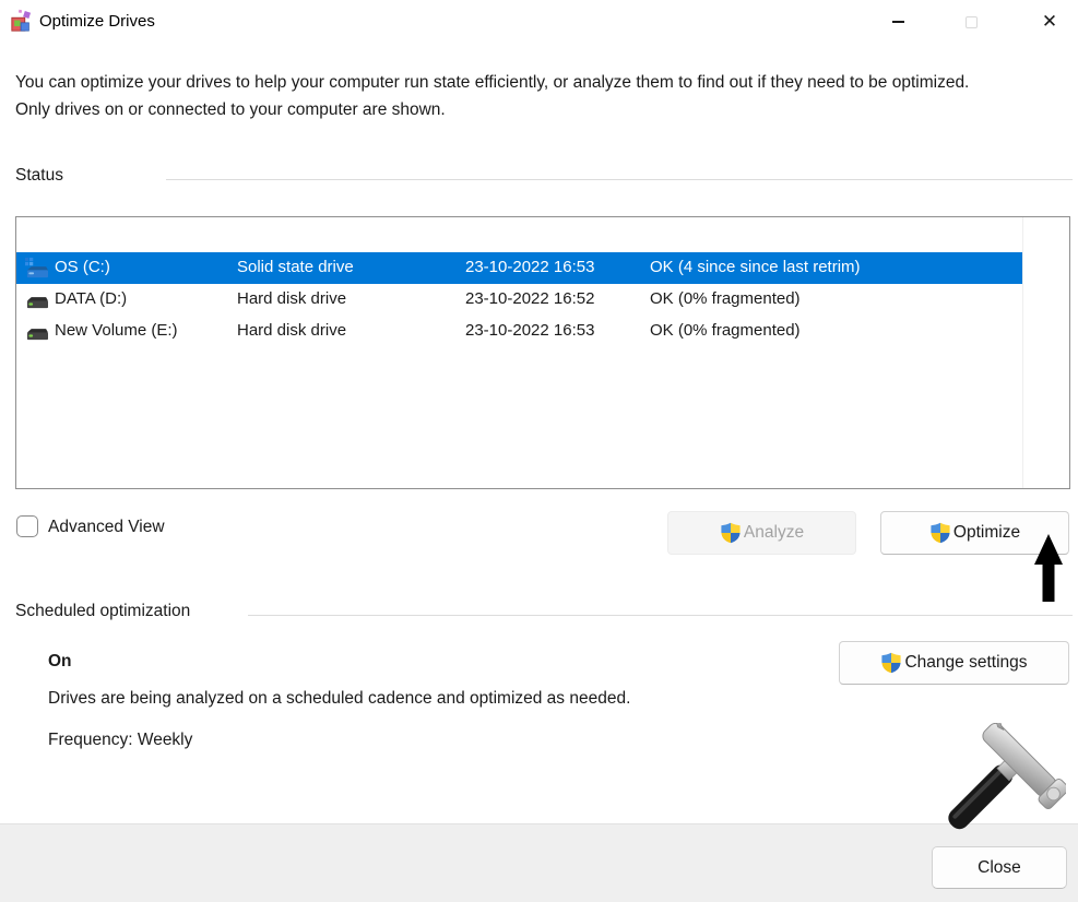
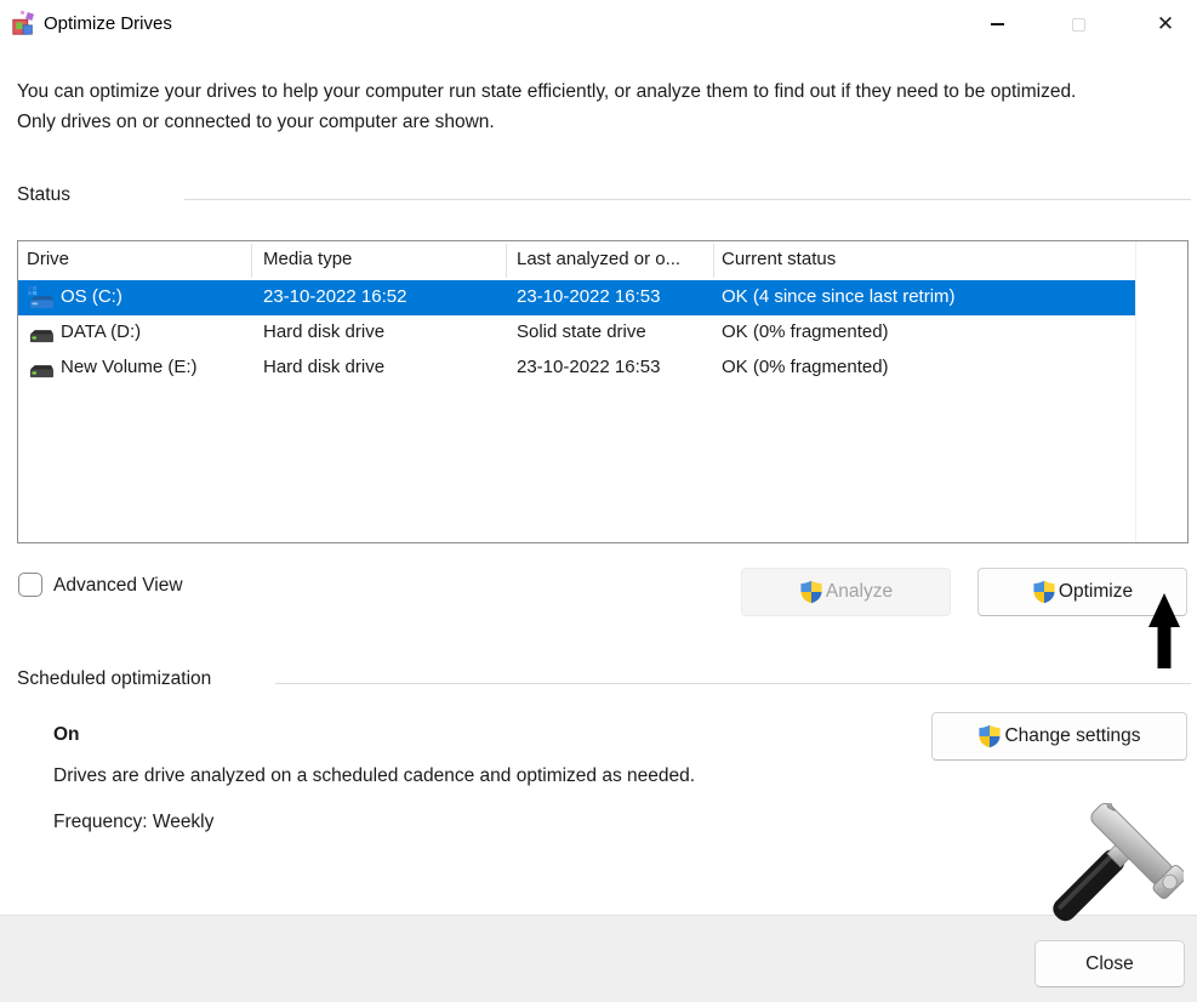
  Optimize Drives
  ✕
  You can optimize your drives to help your computer run state efficiently, or analyze them to find out if they need to be optimized. Only drives on or connected to your computer are shown.
  Status
+ Drive
+ Media type
+ Last analyzed or o...
+ Current status
  OS (C:)
- Solid state drive
+ 23-10-2022 16:52
  23-10-2022 16:53
  OK (4 since since last retrim)
  DATA (D:)
  Hard disk drive
- 23-10-2022 16:52
+ Solid state drive
  OK (0% fragmented)
  New Volume (E:)
  Hard disk drive
  23-10-2022 16:53
  OK (0% fragmented)
  Advanced View
  Analyze
  Optimize
  Scheduled optimization
  On
- Drives are being analyzed on a scheduled cadence and optimized as needed.
+ Drives are drive analyzed on a scheduled cadence and optimized as needed.
  Frequency: Weekly
  Change settings
  Close
